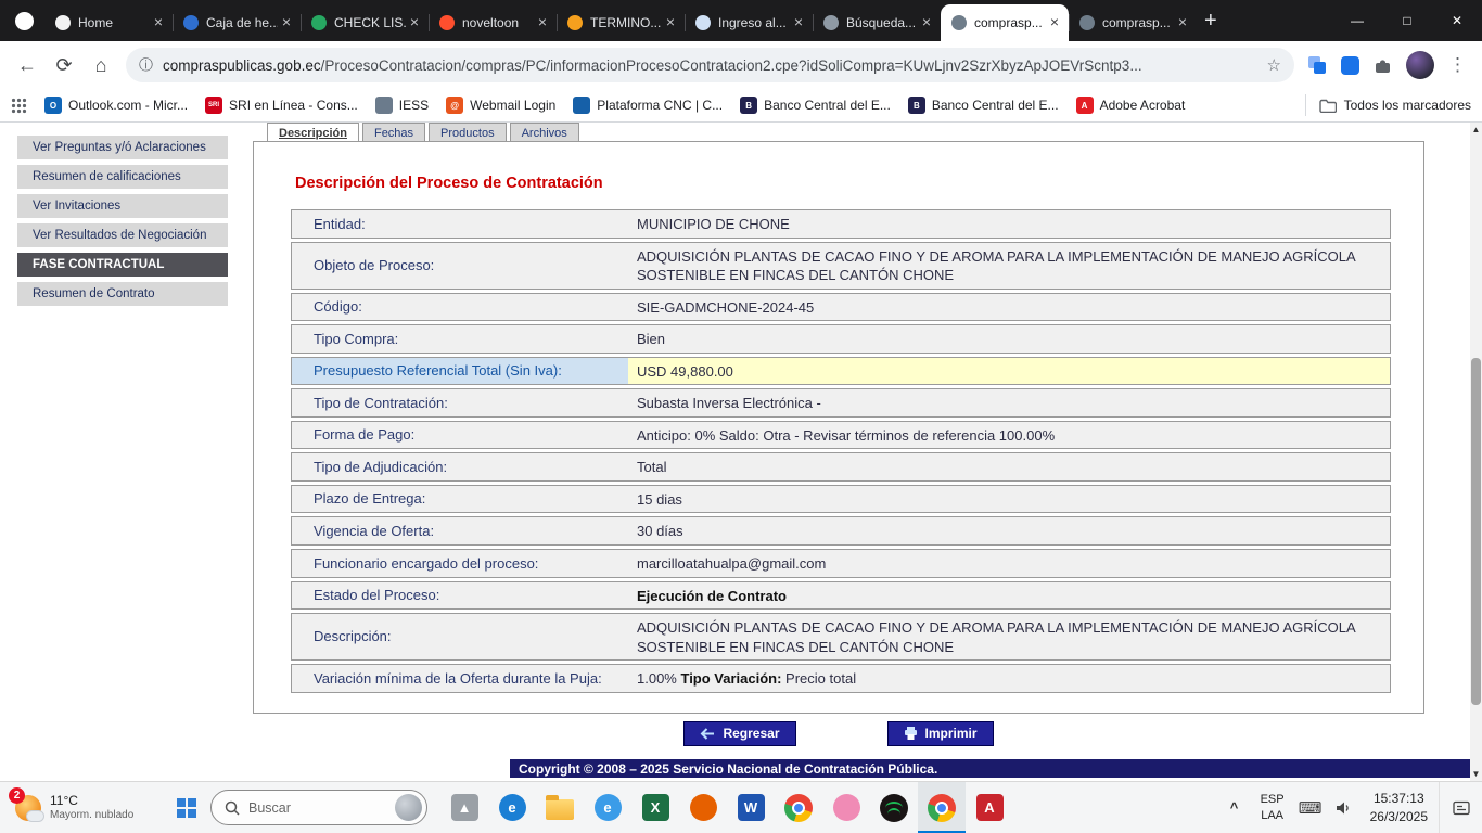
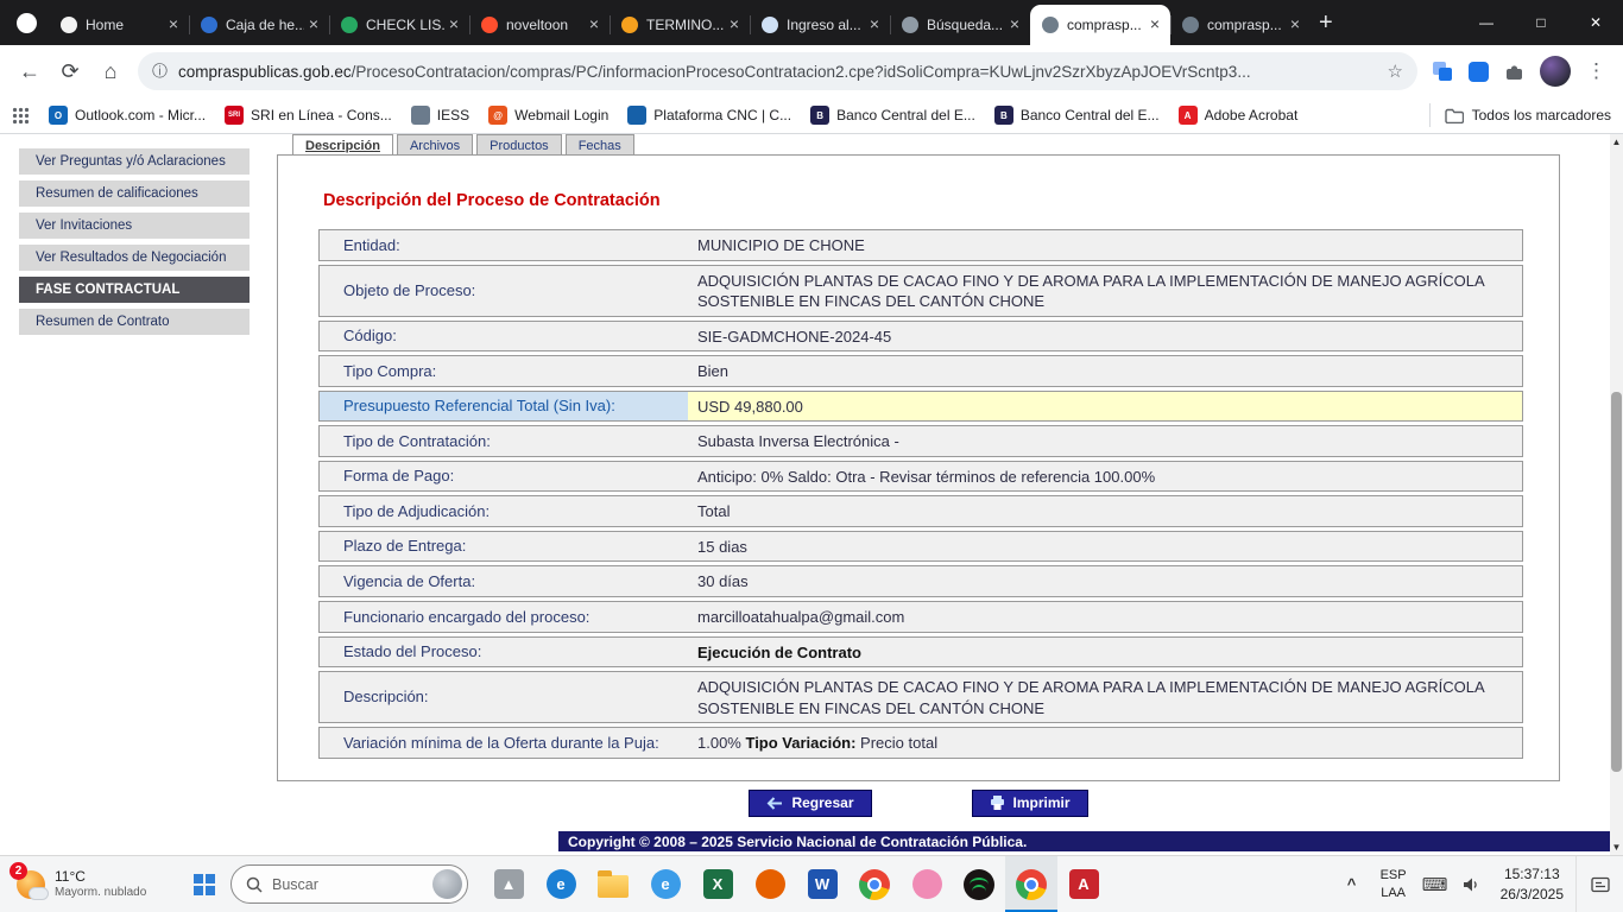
  Home
  ×
  Caja de he..
  ×
  CHECK LIS.
  ×
  noveltoon
  ×
  TERMINO...
  ×
  Ingreso al...
  ×
  Búsqueda...
  ×
  comprasp...
  ×
  comprasp...
  ×
  +
  —
  □
  ✕
  ←
  ⟳
  ⌂
  ⓘ
  compraspublicas.gob.ec/ProcesoContratacion/compras/PC/informacionProcesoContratacion2.cpe?idSoliCompra=KUwLjnv2SzrXbyzApJOEVrScntp3...
  ☆
  ⋮
  O
  Outlook.com - Micr...
  SRI en Línea - Cons...
  IESS
  @
  Webmail Login
  Plataforma CNC | C...
  B
  Banco Central del E...
  B
  Banco Central del E...
  A
  Adobe Acrobat
  Todos los marcadores
  Ver Preguntas y/ó Aclaraciones
  Resumen de calificaciones
  Ver Invitaciones
  Ver Resultados de Negociación
  FASE CONTRACTUAL
  Resumen de Contrato
  Descripción
- Fechas
+ Archivos
  Productos
- Archivos
+ Fechas
  Descripción del Proceso de Contratación
  Entidad:
  MUNICIPIO DE CHONE
  Objeto de Proceso:
  ADQUISICIÓN PLANTAS DE CACAO FINO Y DE AROMA PARA LA IMPLEMENTACIÓN DE MANEJO AGRÍCOLA SOSTENIBLE EN FINCAS DEL CANTÓN CHONE
  Código:
  SIE-GADMCHONE-2024-45
  Tipo Compra:
  Bien
  Presupuesto Referencial Total (Sin Iva):
  USD 49,880.00
  Tipo de Contratación:
  Subasta Inversa Electrónica -
  Forma de Pago:
  Anticipo: 0% Saldo: Otra - Revisar términos de referencia 100.00%
  Tipo de Adjudicación:
  Total
  Plazo de Entrega:
  15 dias
  Vigencia de Oferta:
  30 días
  Funcionario encargado del proceso:
  marcilloatahualpa@gmail.com
  Estado del Proceso:
  Ejecución de Contrato
  Descripción:
  ADQUISICIÓN PLANTAS DE CACAO FINO Y DE AROMA PARA LA IMPLEMENTACIÓN DE MANEJO AGRÍCOLA SOSTENIBLE EN FINCAS DEL CANTÓN CHONE
  Variación mínima de la Oferta durante la Puja:
  1.00% Tipo Variación: Precio total
  Regresar
  Imprimir
  Copyright © 2008 – 2025 Servicio Nacional de Contratación Pública.
  ▲
  ▼
  2
  11°C
  Mayorm. nublado
  Buscar
  ▲
  e
  e
  X
  W
  A
  ^
  ESP
  LAA
  ⌨
  15:37:13
  26/3/2025
